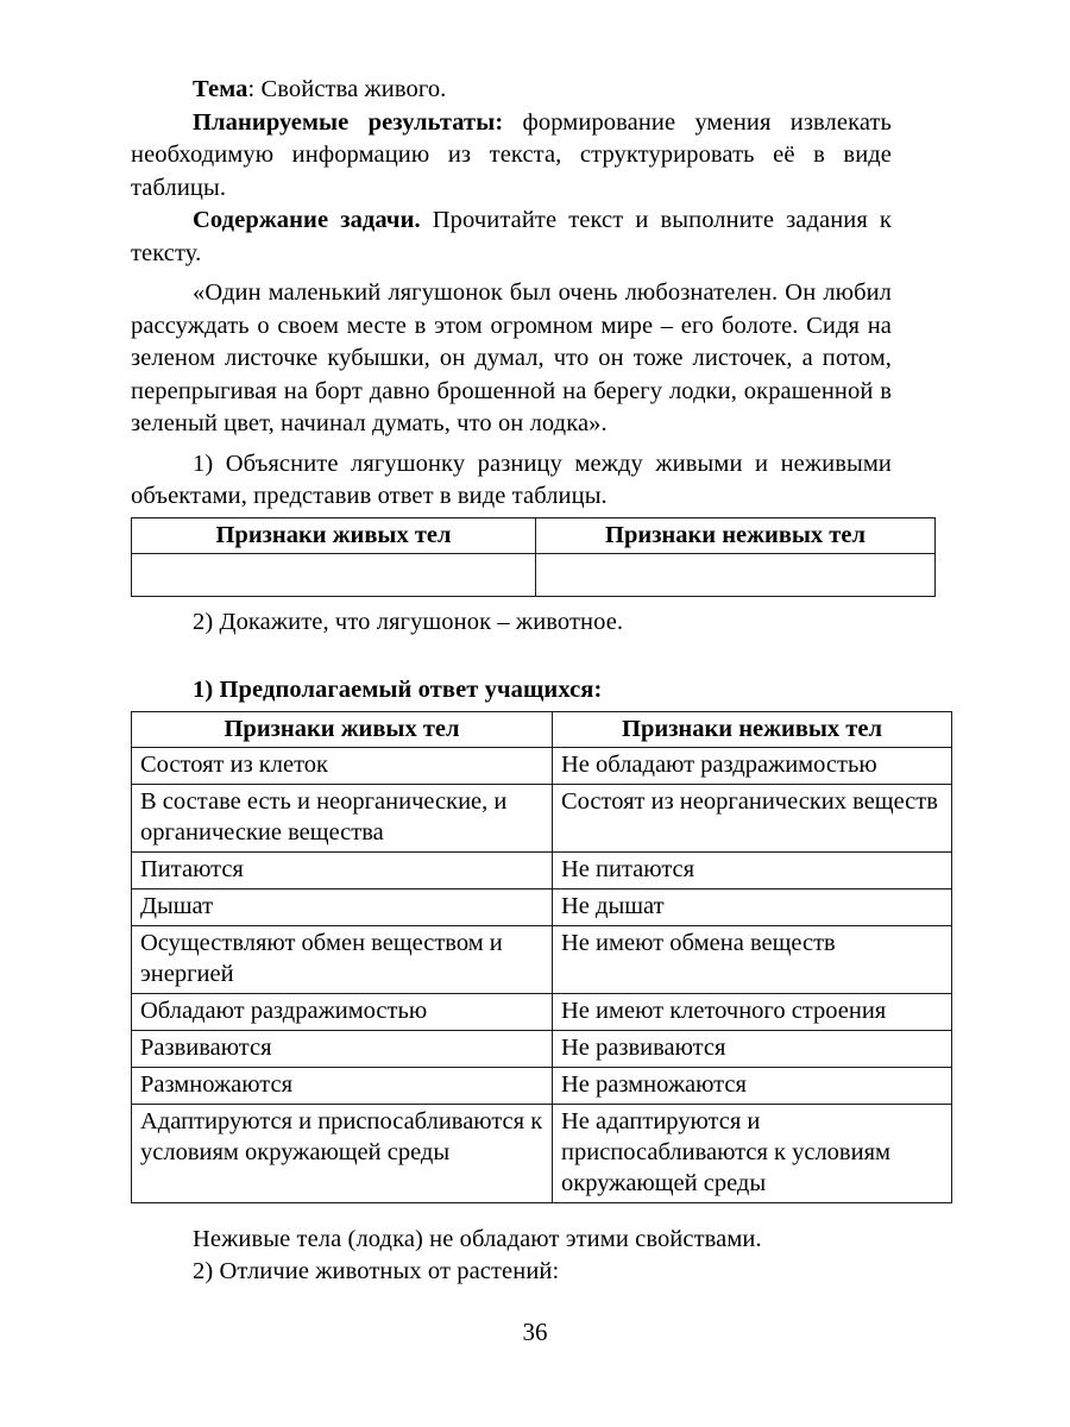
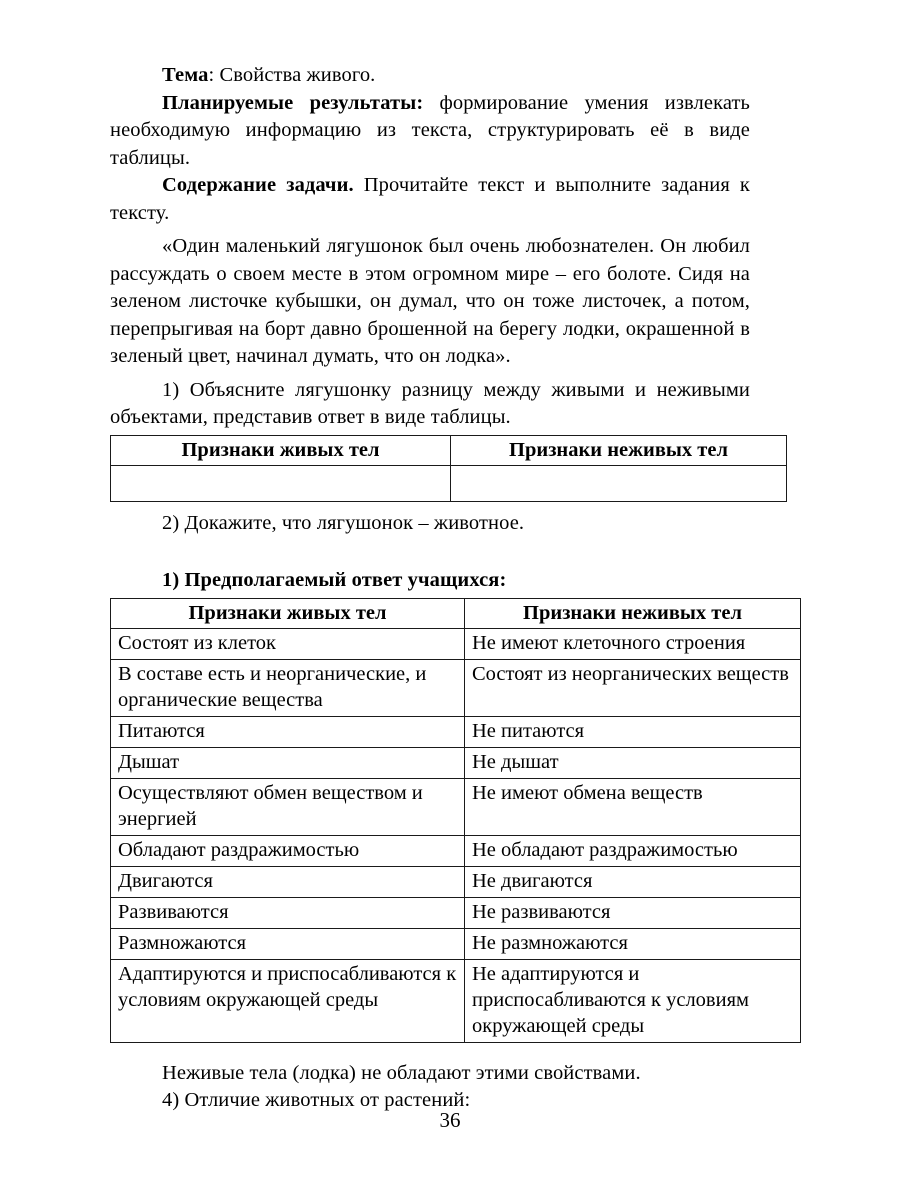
  Тема: Свойства живого.
  Планируемые результаты: формирование умения извлекать необходимую информацию из текста, структурировать её в виде таблицы.
  Содержание задачи. Прочитайте текст и выполните задания к тексту.
  «Один маленький лягушонок был очень любознателен. Он любил рассуждать о своем месте в этом огромном мире – его болоте. Сидя на зеленом листочке кубышки, он думал, что он тоже листочек, а потом, перепрыгивая на борт давно брошенной на берегу лодки, окрашенной в зеленый цвет, начинал думать, что он лодка».
  1) Объясните лягушонку разницу между живыми и неживыми объектами, представив ответ в виде таблицы.
  Признаки живых тел	Признаки неживых тел
  2) Докажите, что лягушонок – животное.
  1) Предполагаемый ответ учащихся:
  Признаки живых тел	Признаки неживых тел
- Состоят из клеток	Не обладают раздражимостью
+ Состоят из клеток	Не имеют клеточного строения
  В составе есть и неорганические, и органические вещества	Состоят из неорганических веществ
  Питаются	Не питаются
  Дышат	Не дышат
  Осуществляют обмен веществом и энергией	Не имеют обмена веществ
- Обладают раздражимостью	Не имеют клеточного строения
+ Обладают раздражимостью	Не обладают раздражимостью
+ Двигаются	Не двигаются
  Развиваются	Не развиваются
  Размножаются	Не размножаются
  Адаптируются и приспосабливаются к условиям окружающей среды	Не адаптируются и приспосабливаются к условиям окружающей среды
  Неживые тела (лодка) не обладают этими свойствами.
- 2) Отличие животных от растений:
+ 4) Отличие животных от растений:
  36
